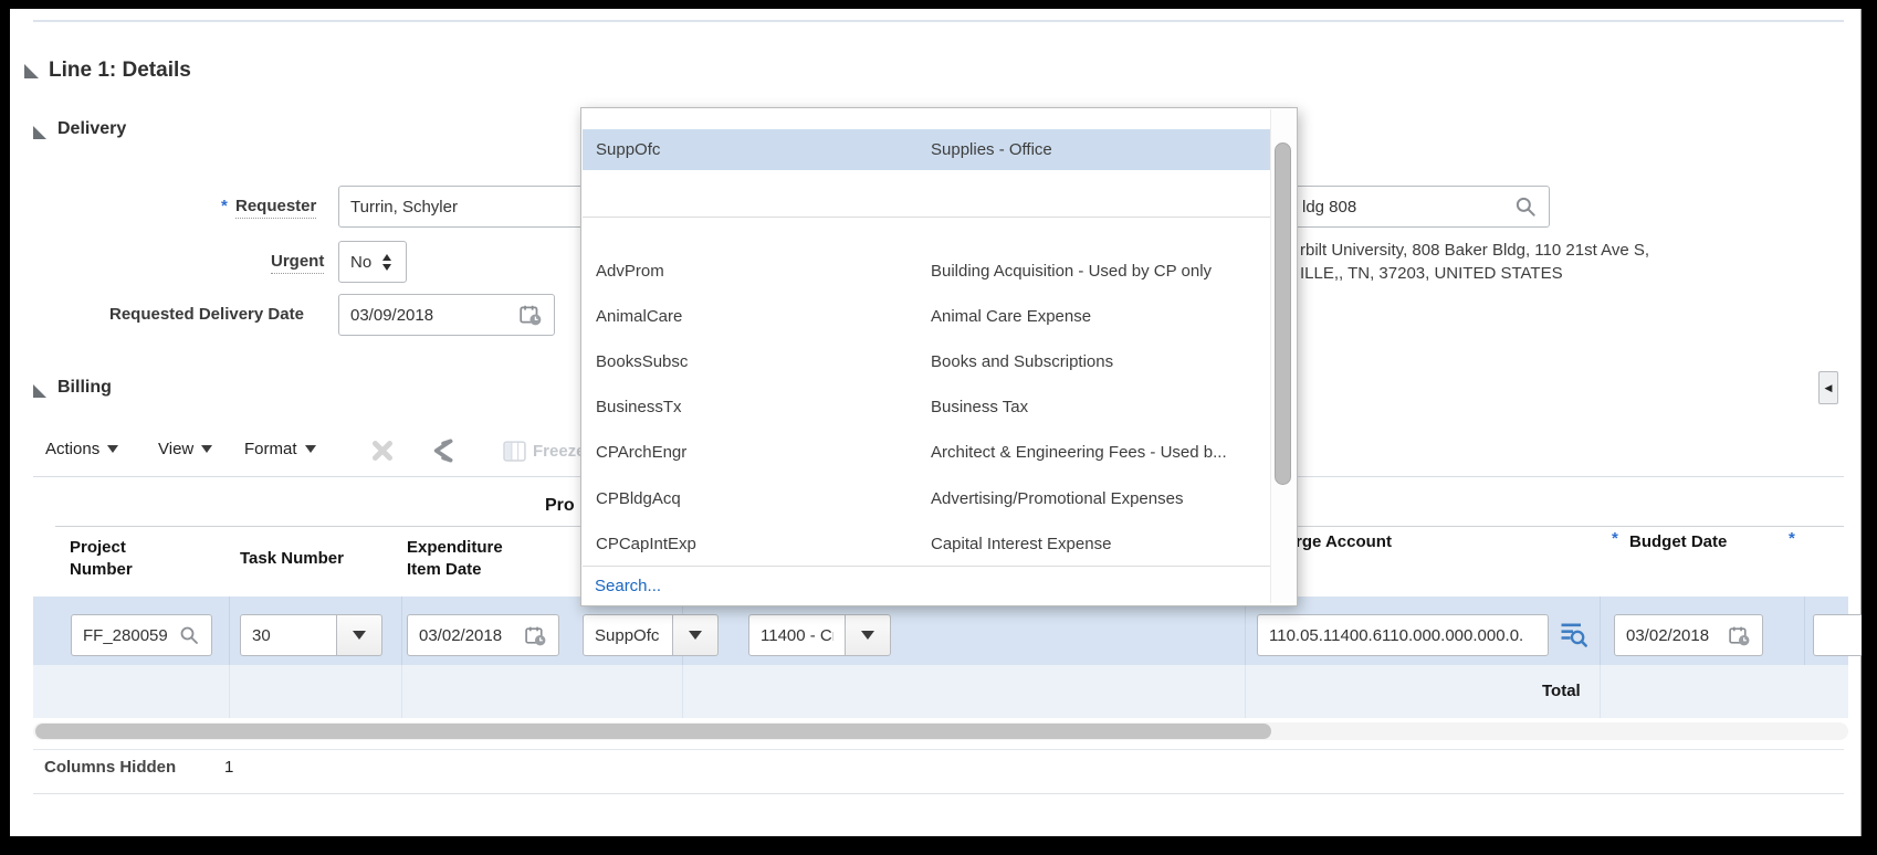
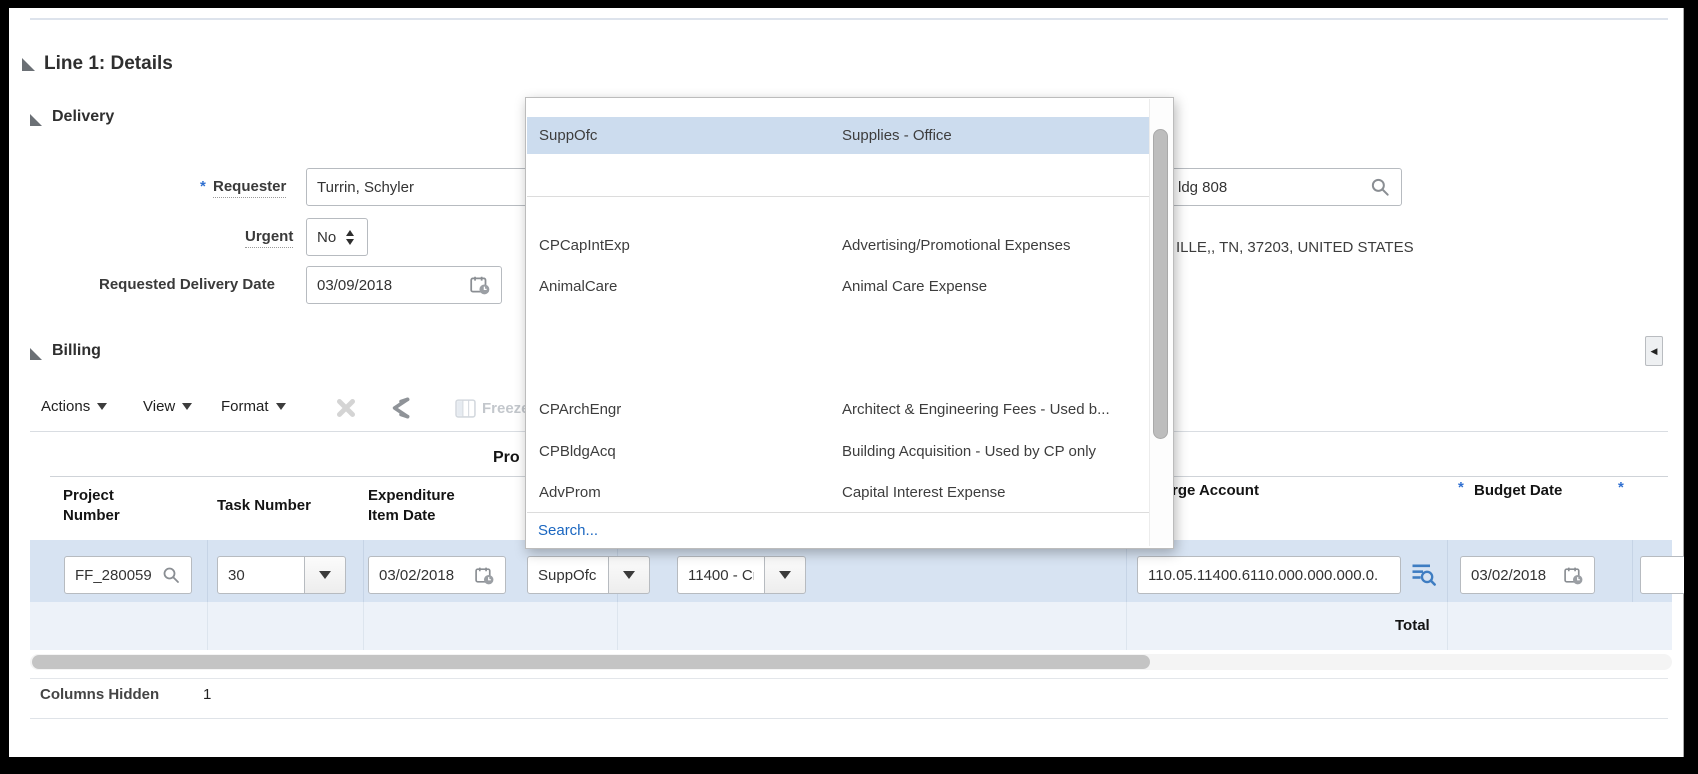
  Line 1: Details
  Delivery
  *
  Requester
  Turrin, Schyler
  Urgent
  No
  Requested Delivery Date
  03/09/2018
  ldg 808
- rbilt University, 808 Baker Bldg, 110 21st Ave S,
  ILLE,, TN, 37203, UNITED STATES
  Billing
  Actions
  View
  Format
  Freez
  Pro
  Project Number
  Task Number
  Expenditure Item Date
  rge Account
  *
  Budget Date
  *
  FF_280059
  30
  03/02/2018
  SuppOfc
  11400 - C
  110.05.11400.6110.000.000.000.0.
  03/02/2018
  Total
  Columns Hidden
  1
  ◀
  SuppOfc
  Supplies - Office
- AdvProm
+ CPCapIntExp
- Building Acquisition - Used by CP only
+ Advertising/Promotional Expenses
  AnimalCare
  Animal Care Expense
- BooksSubsc
- Books and Subscriptions
- BusinessTx
- Business Tax
  CPArchEngr
  Architect & Engineering Fees - Used b...
  CPBldgAcq
- Advertising/Promotional Expenses
+ Building Acquisition - Used by CP only
- CPCapIntExp
+ AdvProm
  Capital Interest Expense
  Search...
